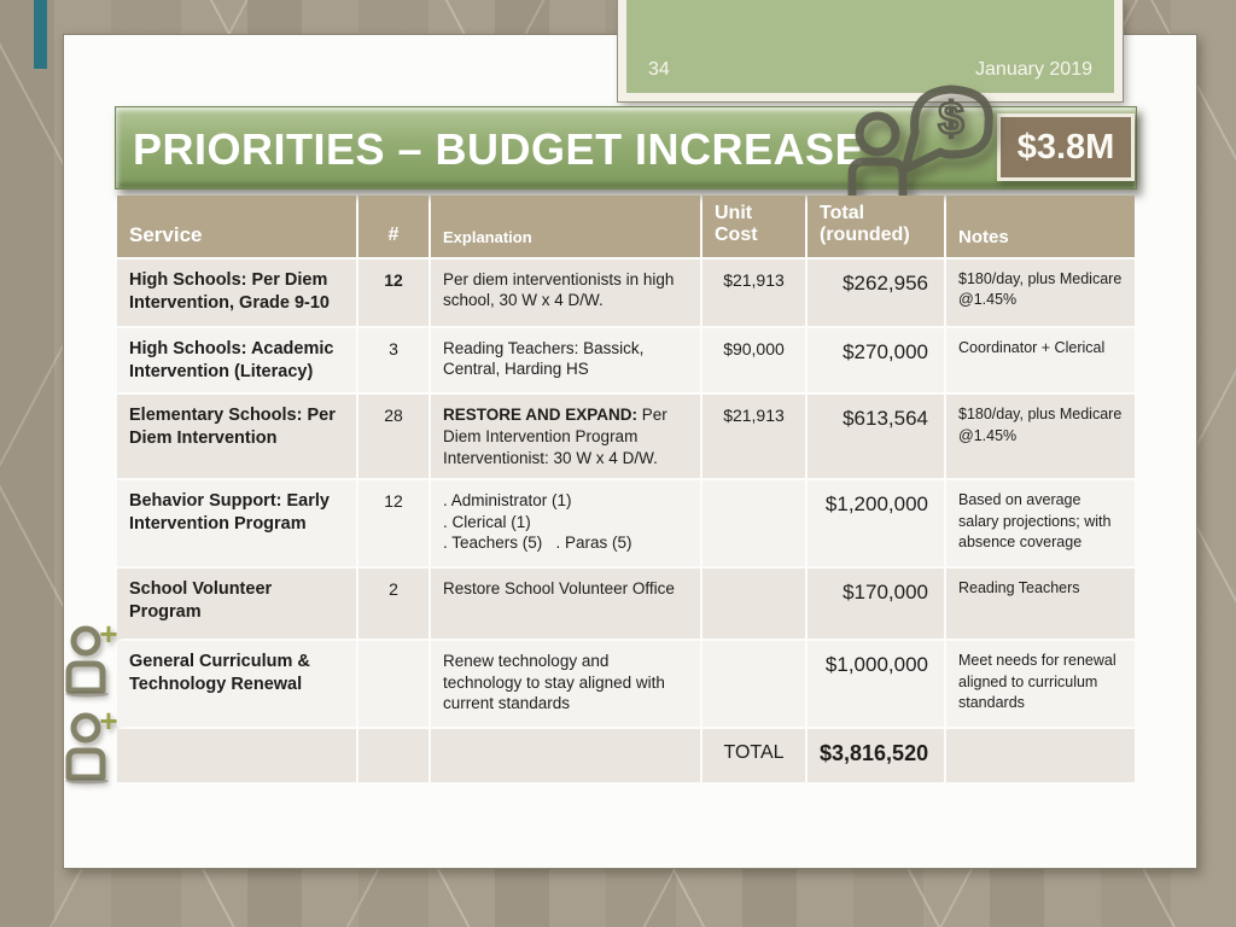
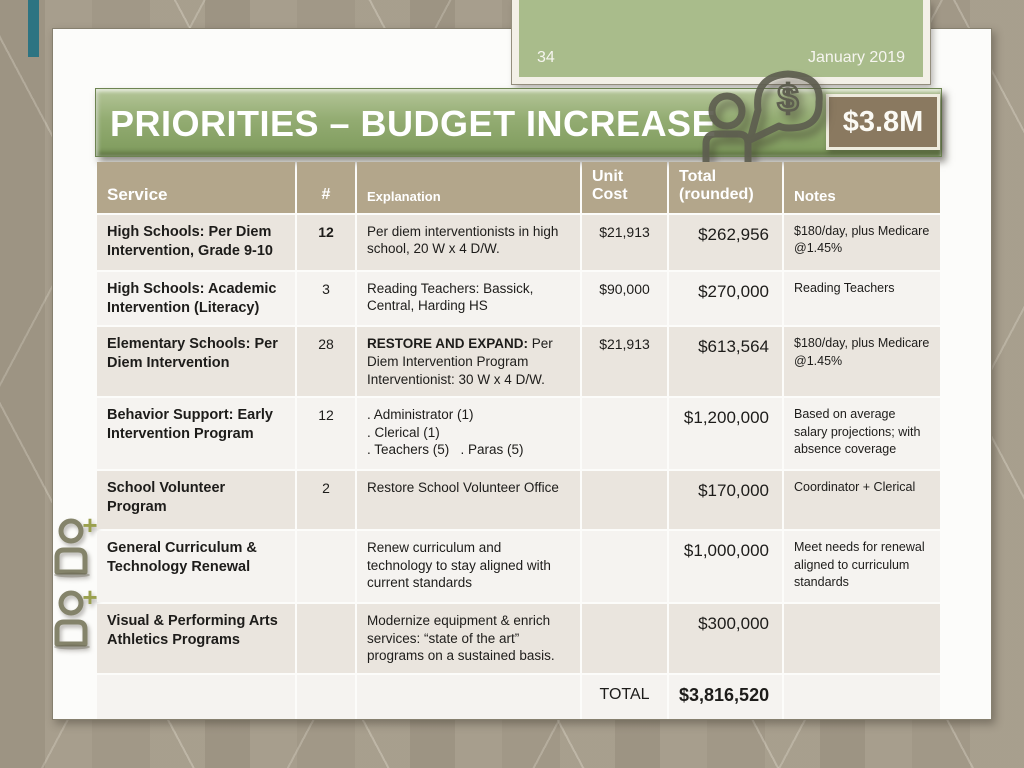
  34
  January 2019
  PRIORITIES – BUDGET INCREASE
  $3.8M
  $
  +
  +
  Service	#	Explanation	Unit Cost	Total (rounded)	Notes
- High Schools: Per Diem Intervention, Grade 9-10	12	Per diem interventionists in high school, 30 W x 4 D/W.	$21,913	$262,956	$180/day, plus Medicare @1.45%
+ High Schools: Per Diem Intervention, Grade 9-10	12	Per diem interventionists in high school, 20 W x 4 D/W.	$21,913	$262,956	$180/day, plus Medicare @1.45%
- High Schools: Academic Intervention (Literacy)	3	Reading Teachers: Bassick, Central, Harding HS	$90,000	$270,000	Coordinator + Clerical
+ High Schools: Academic Intervention (Literacy)	3	Reading Teachers: Bassick, Central, Harding HS	$90,000	$270,000	Reading Teachers
  Elementary Schools: Per Diem Intervention	28	RESTORE AND EXPAND: Per Diem Intervention Program Interventionist: 30 W x 4 D/W.	$21,913	$613,564	$180/day, plus Medicare @1.45%
  Behavior Support: Early Intervention Program	12	. Administrator (1) . Clerical (1) . Teachers (5) . Paras (5)		$1,200,000	Based on average salary projections; with absence coverage
- School Volunteer Program	2	Restore School Volunteer Office		$170,000	Reading Teachers
+ School Volunteer Program	2	Restore School Volunteer Office		$170,000	Coordinator + Clerical
- General Curriculum & Technology Renewal		Renew technology and technology to stay aligned with current standards		$1,000,000	Meet needs for renewal aligned to curriculum standards
+ General Curriculum & Technology Renewal		Renew curriculum and technology to stay aligned with current standards		$1,000,000	Meet needs for renewal aligned to curriculum standards
+ Visual & Performing Arts Athletics Programs		Modernize equipment & enrich services: “state of the art” programs on a sustained basis.		$300,000
  			TOTAL	$3,816,520
